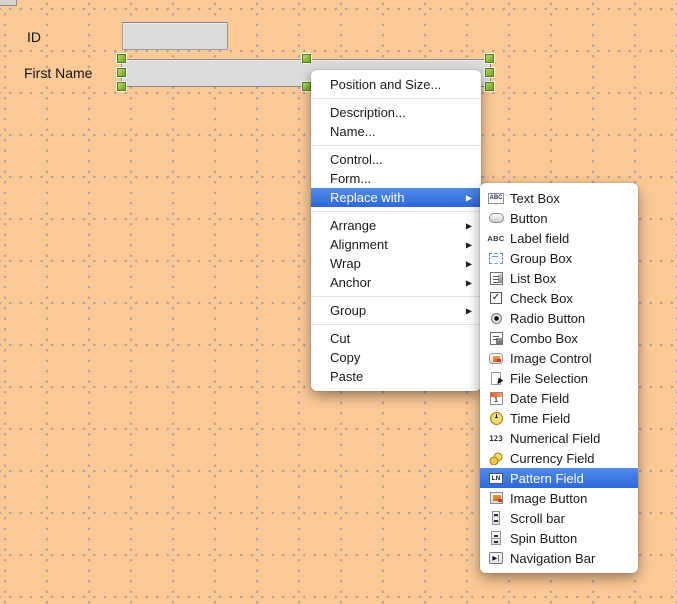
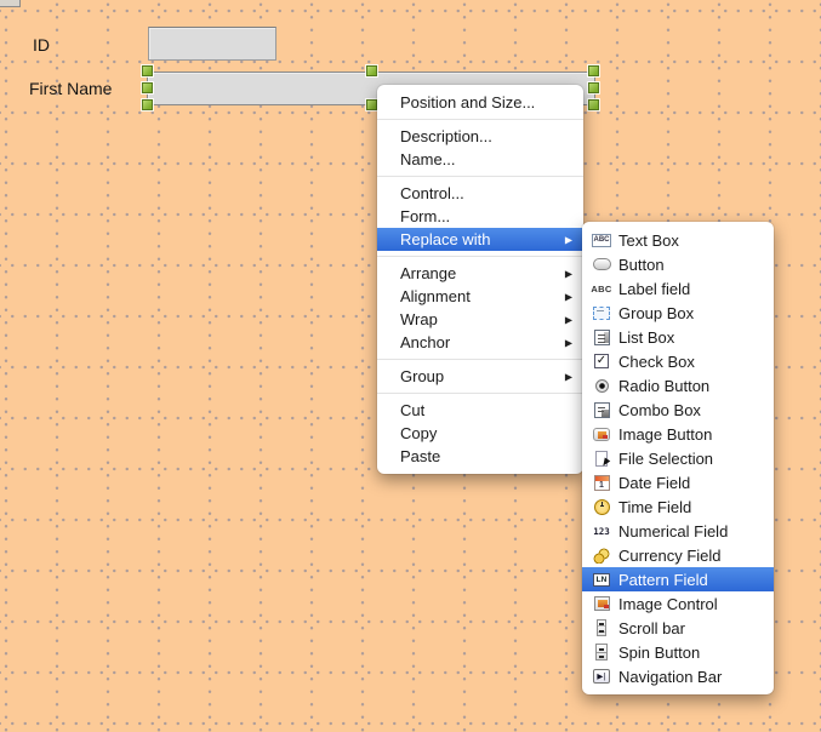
  ID
  First Name
  Position and Size...
  Description...
  Name...
  Control...
  Form...
  Replace with
  Arrange
  Alignment
  Wrap
  Anchor
  Group
  Cut
  Copy
  Paste
  Text Box
  Button
  ABC
  Label field
  Group Box
  List Box
  ✓
  Check Box
  Radio Button
  Combo Box
- Image Control
+ Image Button
  File Selection
  Date Field
  Time Field
  123
  Numerical Field
  Currency Field
  Pattern Field
- Image Button
+ Image Control
  Scroll bar
  Spin Button
  ▶|
  Navigation Bar
